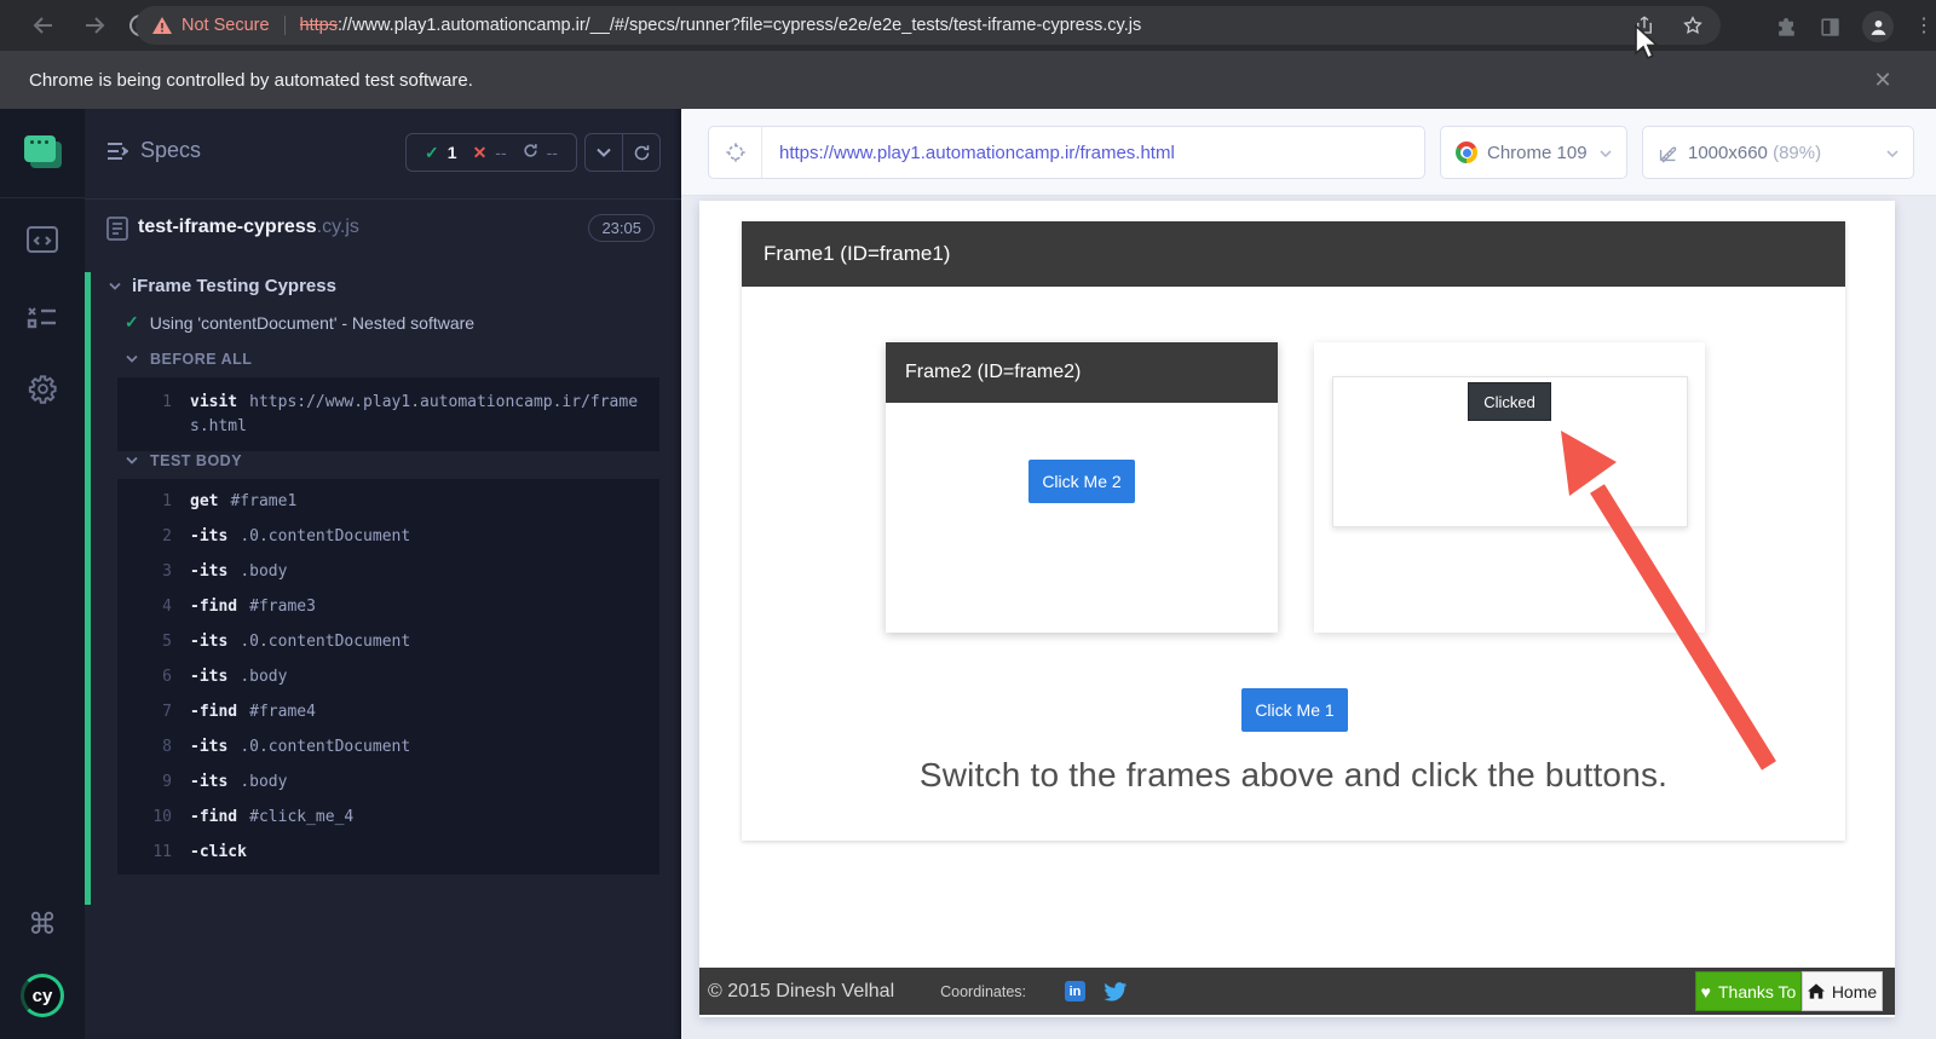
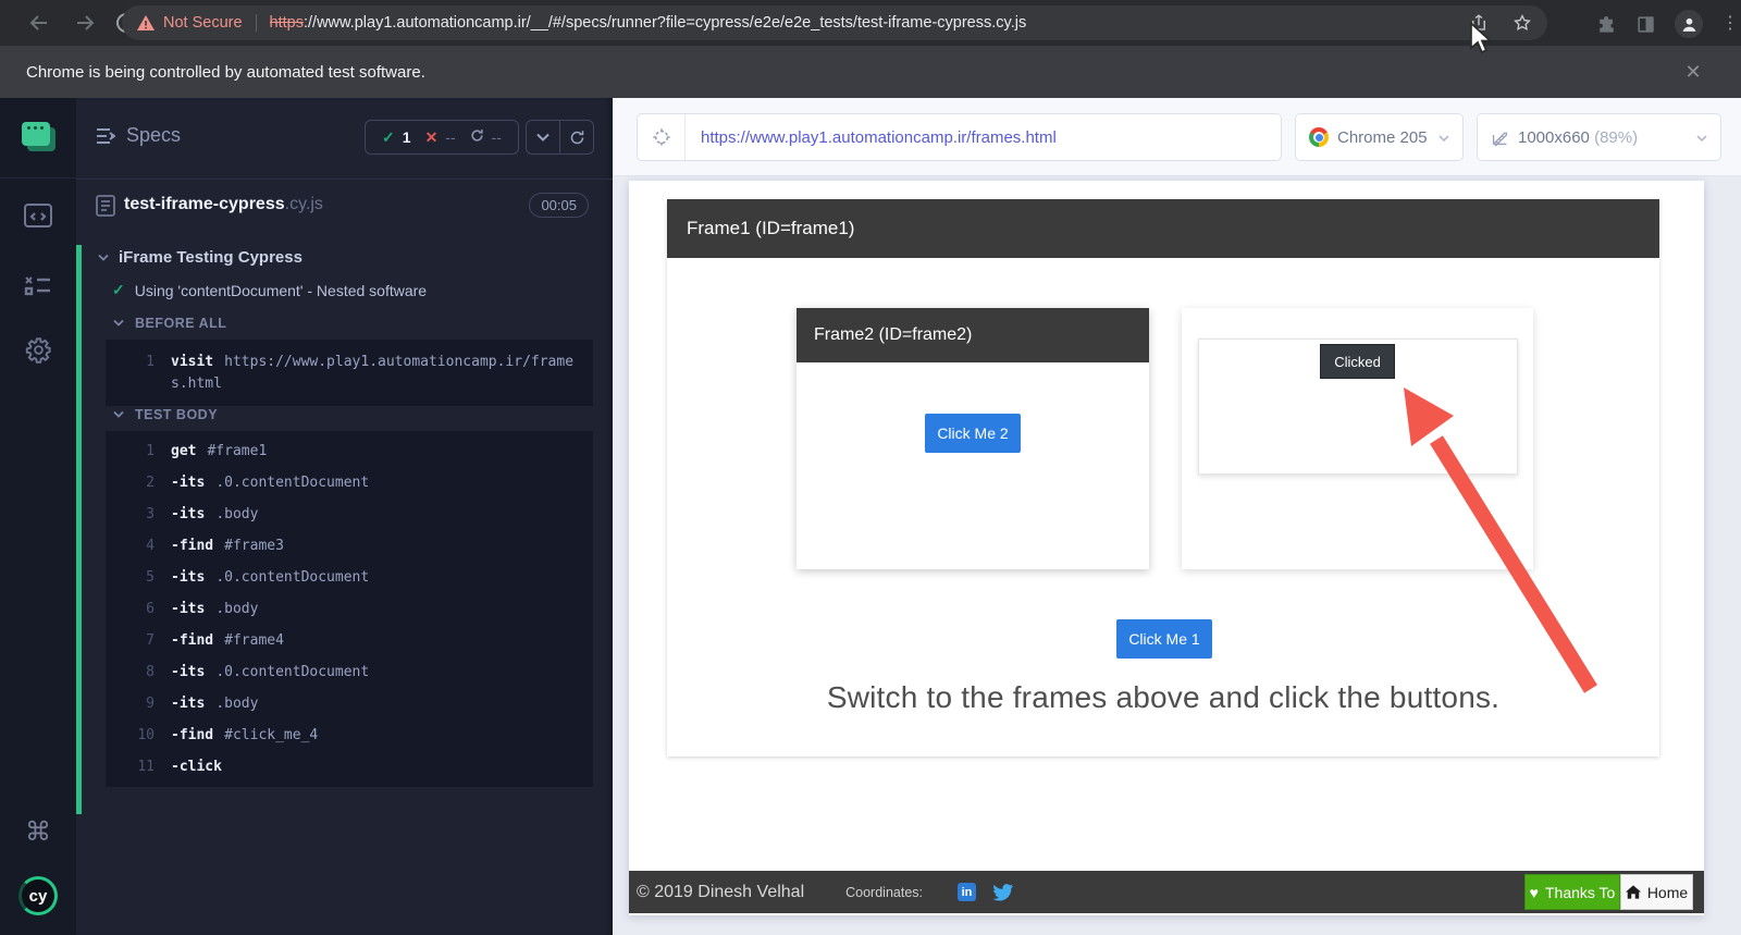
  Not Secure
  https://www.play1.automationcamp.ir/__/#/specs/runner?file=cypress/e2e/e2e_tests/test-iframe-cypress.cy.js
  ⋮
  Chrome is being controlled by automated test software.
  ✕
  ⌘
  cy
  Specs
  ✓
  1
  ✕
  --
  --
  test-iframe-cypress.cy.js
- 23:05
+ 00:05
  iFrame Testing Cypress
  ✓
  Using 'contentDocument' - Nested software
  BEFORE ALL
  1
  visit https://www.play1.automationcamp.ir/frames.html
  TEST BODY
  1
  get #frame1
  2
  -its .0.contentDocument
  3
  -its .body
  4
  -find #frame3
  5
  -its .0.contentDocument
  6
  -its .body
  7
  -find #frame4
  8
  -its .0.contentDocument
  9
  -its .body
  10
  -find #click_me_4
  11
  -click
  https://www.play1.automationcamp.ir/frames.html
- Chrome 109
+ Chrome 205
  1000x660 (89%)
  Frame1 (ID=frame1)
  Frame2 (ID=frame2)
  Click Me 2
  Clicked
  Click Me 1
  Switch to the frames above and click the buttons.
- © 2015 Dinesh Velhal
+ © 2019 Dinesh Velhal
  Coordinates:
  in
  ♥
  Thanks To
  Home
